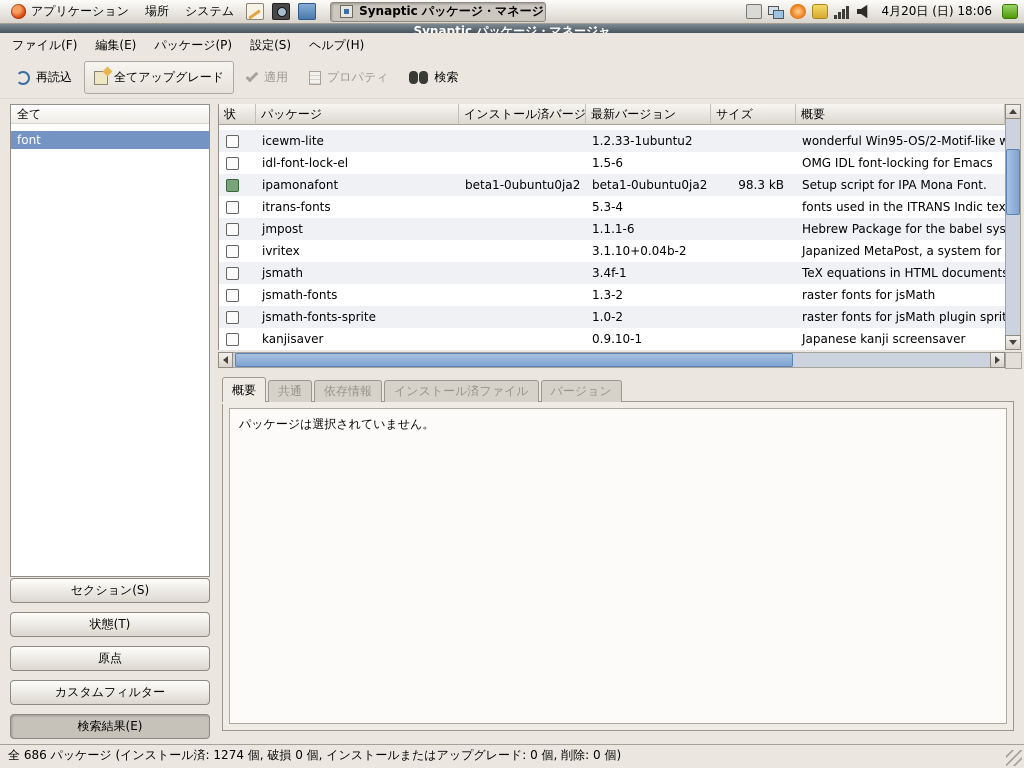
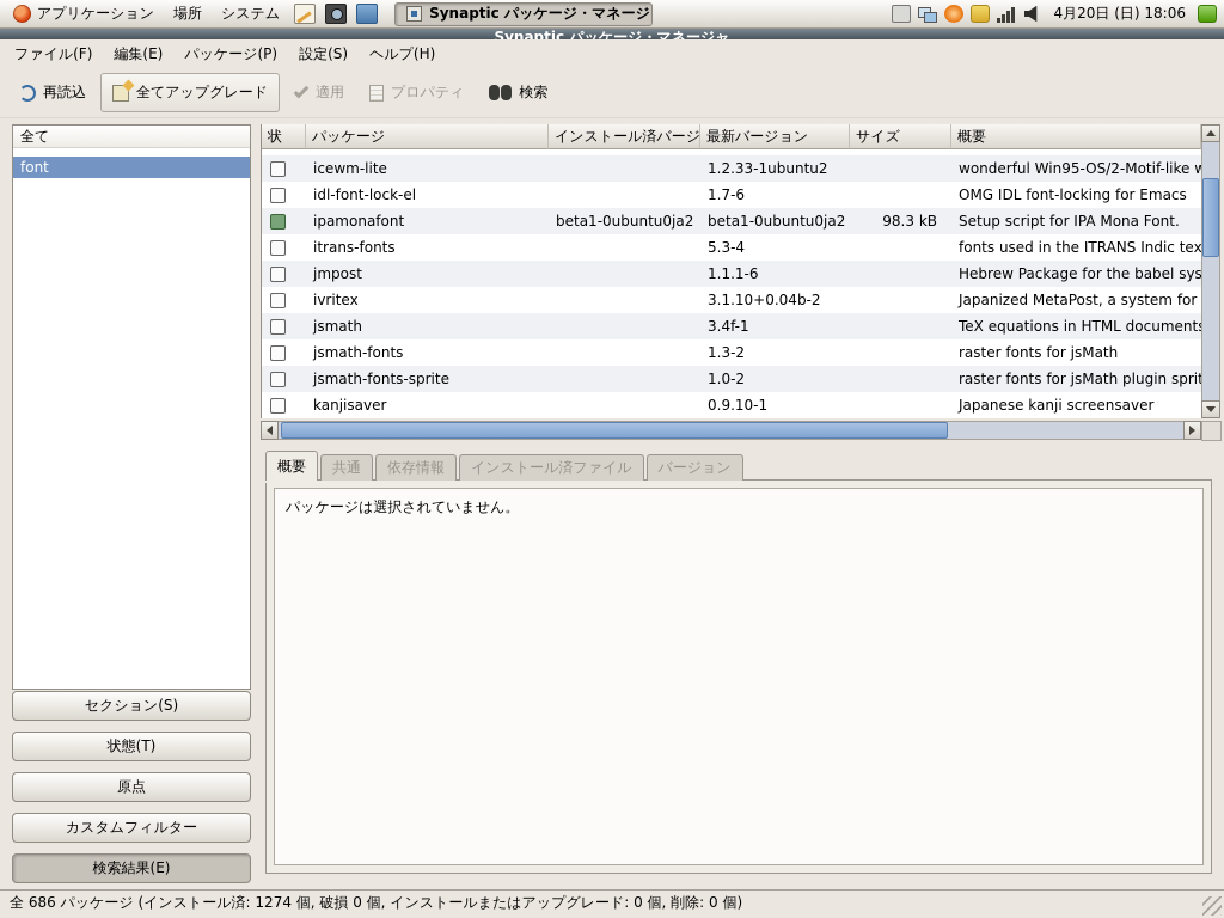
  アプリケーション
  場所
  システム
  Synaptic パッケージ・マネージ
  4月20日 (日) 18:06
  Synaptic パッケージ・マネージャ
  ファイル(F)
  編集(E)
  パッケージ(P)
  設定(S)
  ヘルプ(H)
  再読込
  全てアップグレード
  適用
  プロパティ
  検索
  全て
  font
  セクション(S)
  状態(T)
  原点
  カスタムフィルター
  検索結果(E)
  状
  パッケージ
  インストール済バージ
  最新バージョン
  サイズ
  概要
  icewm-lite
  1.2.33-1ubuntu2
  wonderful Win95-OS/2-Motif-like
  idl-font-lock-el
- 1.5-6
+ 1.7-6
  OMG IDL font-locking for Emacs
  ipamonafont
  beta1-0ubuntu0ja2
  beta1-0ubuntu0ja2
  98.3 kB
  Setup script for IPA Mona Font.
  itrans-fonts
  5.3-4
  fonts used in the ITRANS Indic tex
  jmpost
  1.1.1-6
  Hebrew Package for the babel sys
  ivritex
  3.1.10+0.04b-2
  Japanized MetaPost, a system for
  jsmath
  3.4f-1
  TeX equations in HTML document
  jsmath-fonts
  1.3-2
  raster fonts for jsMath
  jsmath-fonts-sprite
  1.0-2
  raster fonts for jsMath plugin spri
  kanjisaver
  0.9.10-1
  Japanese kanji screensaver
  概要
  共通
  依存情報
  インストール済ファイル
  バージョン
  パッケージは選択されていません。
  全 686 パッケージ (インストール済: 1274 個, 破損 0 個, インストールまたはアップグレード: 0 個, 削除: 0 個)
